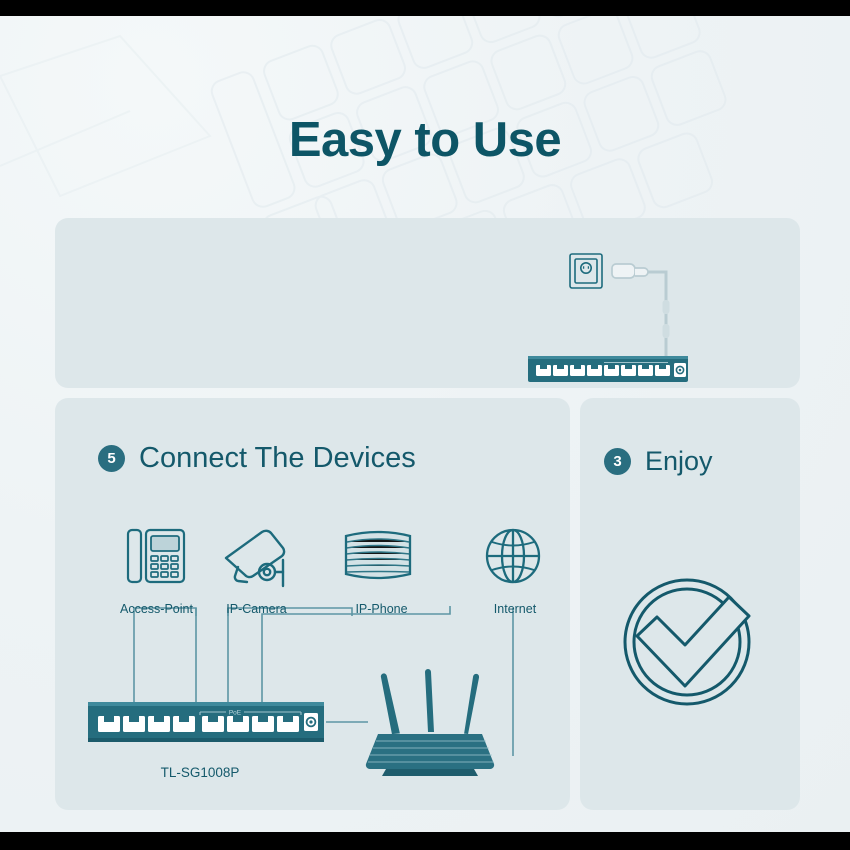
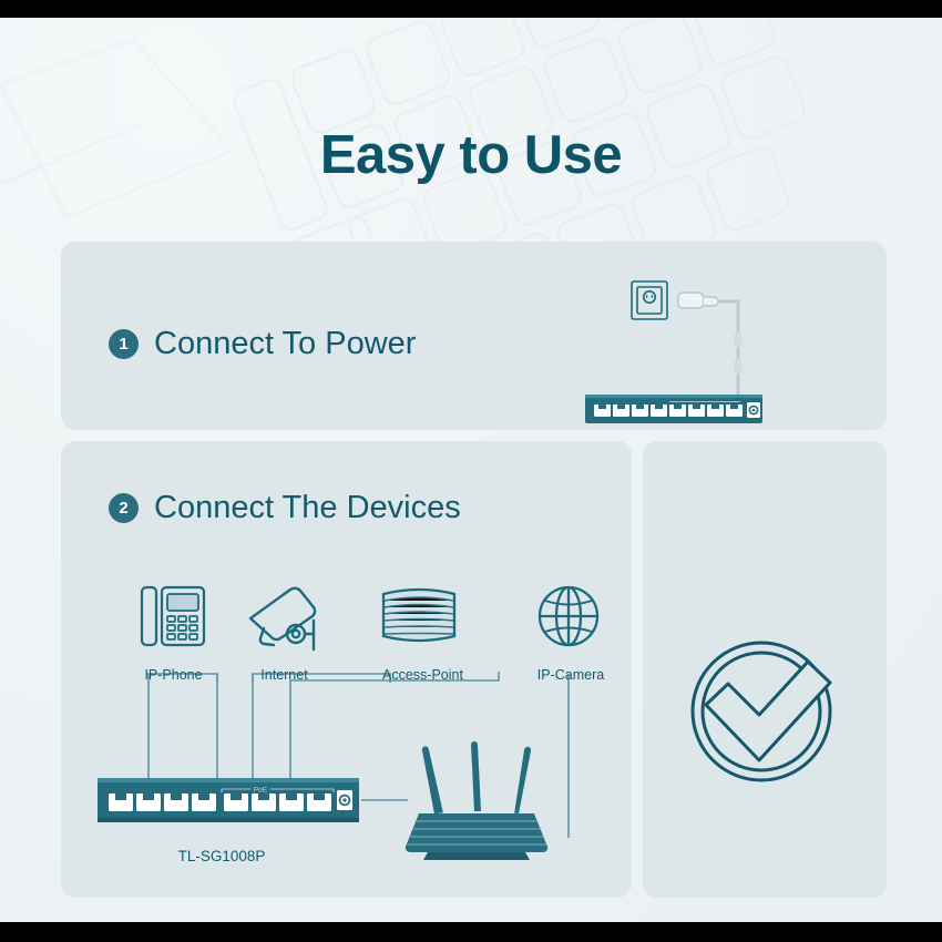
  Easy to Use
+ 1
+ Connect To Power
- 5
+ 2
  Connect The Devices
- 3
- Enjoy
- Access-Point
+ IP-Phone
- IP-Camera
+ Internet
- IP-Phone
+ Access-Point
- Internet
+ IP-Camera
  TL-SG1008P
